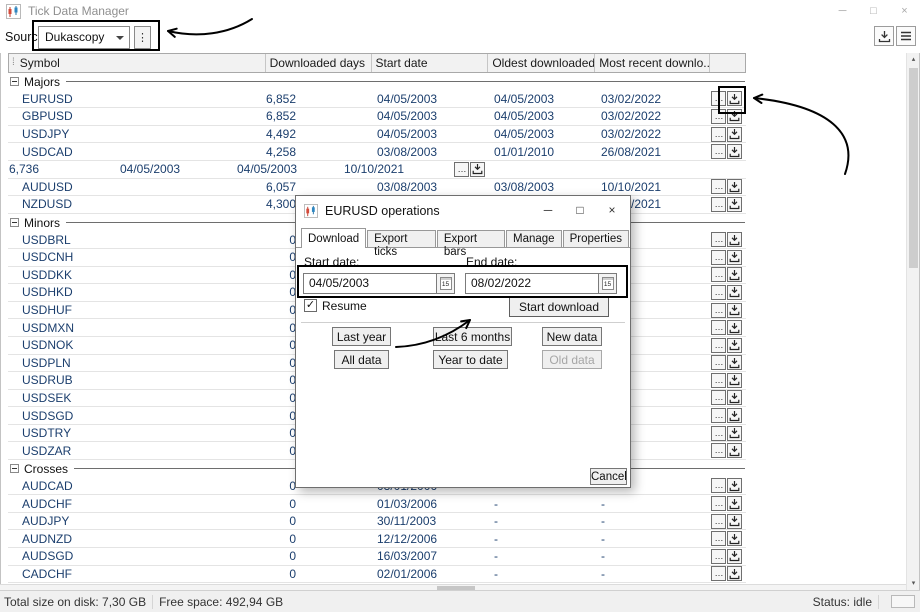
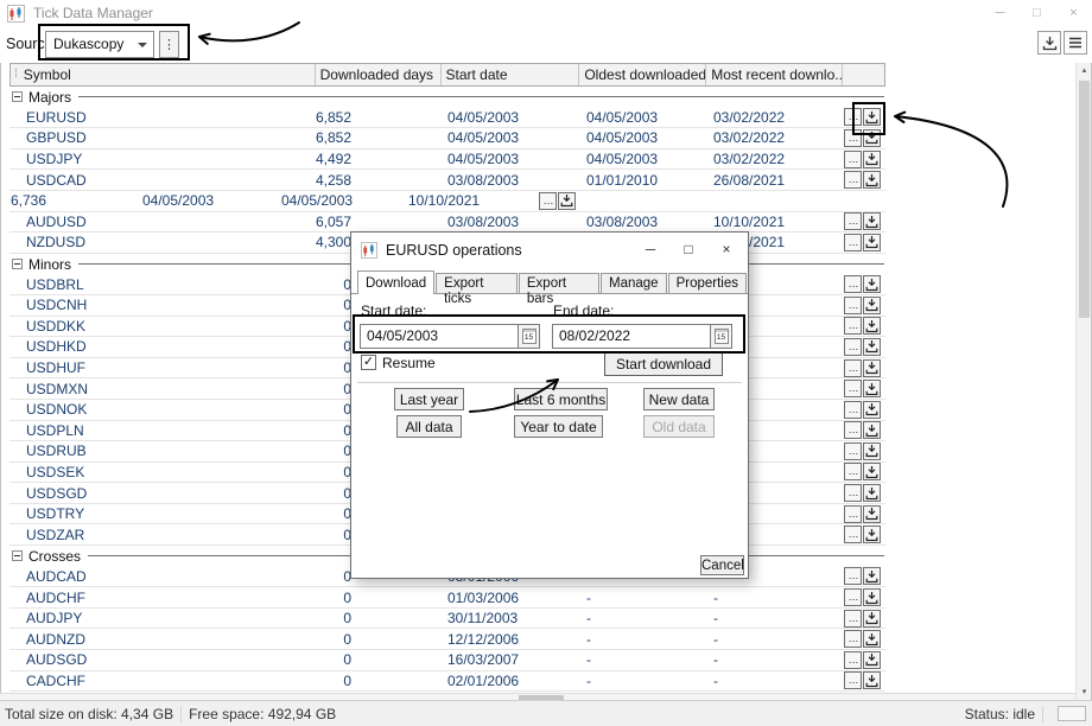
  Tick Data Manager
  ─
  □
  ×
  Sourc
  Dukascopy
  ⋮
  ⁞
  Symbol
  Downloaded days
  Start date
  Oldest downloaded
  Most recent downlo..
  Majors
  EURUSD
  6,852
  04/05/2003
  04/05/2003
  03/02/2022
  GBPUSD
  6,852
  04/05/2003
  04/05/2003
  03/02/2022
  …
  USDJPY
  4,492
  04/05/2003
  04/05/2003
  03/02/2022
  …
  USDCAD
  4,258
  03/08/2003
  01/01/2010
  26/08/2021
  …
  6,736
  04/05/2003
  04/05/2003
  10/10/2021
  …
  AUDUSD
  6,057
  03/08/2003
  03/08/2003
  10/10/2021
  …
  NZDUSD
  4,300
  …
  Minors
  USDBRL
  0
  …
  USDCNH
  0
  …
  USDDKK
  0
  …
  USDHKD
  0
  …
  USDHUF
  0
  …
  USDMXN
  0
  …
  USDNOK
  0
  …
  USDPLN
  0
  …
  USDRUB
  0
  …
  USDSEK
  0
  …
  USDSGD
  0
  …
  USDTRY
  0
  …
  USDZAR
  0
  …
  Crosses
  AUDCAD
  0
  …
  AUDCHF
  0
  01/03/2006
  -
  -
  …
  AUDJPY
  0
  30/11/2003
  -
  -
  …
  AUDNZD
  0
  12/12/2006
  -
  -
  …
  AUDSGD
  0
  16/03/2007
  -
  -
  …
  CADCHF
  0
  02/01/2006
  -
  -
  …
- Total size on disk: 7,30 GB
+ Total size on disk: 4,34 GB
  Free space: 492,94 GB
  Status: idle
  EURUSD operations
  ─
  □
  ×
  Download
  Export ticks
  Export bars
  Manage
  Properties
  Start date:
  End date:
  04/05/2003
  08/02/2022
  ✓
  Resume
  Start download
  Last year
  Last 6 months
  New data
  All data
  Year to date
  Old data
  Cancel
